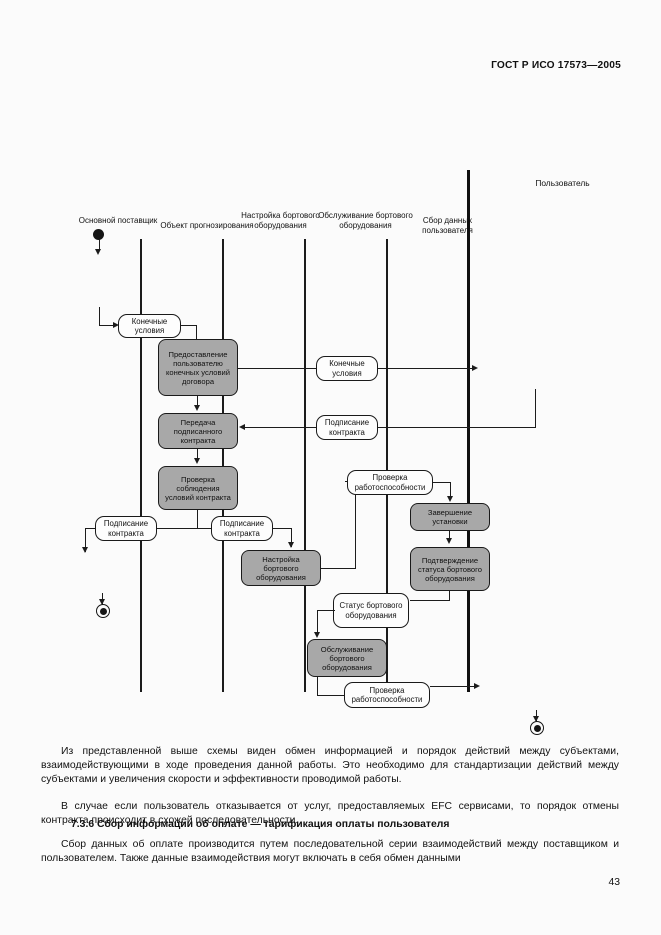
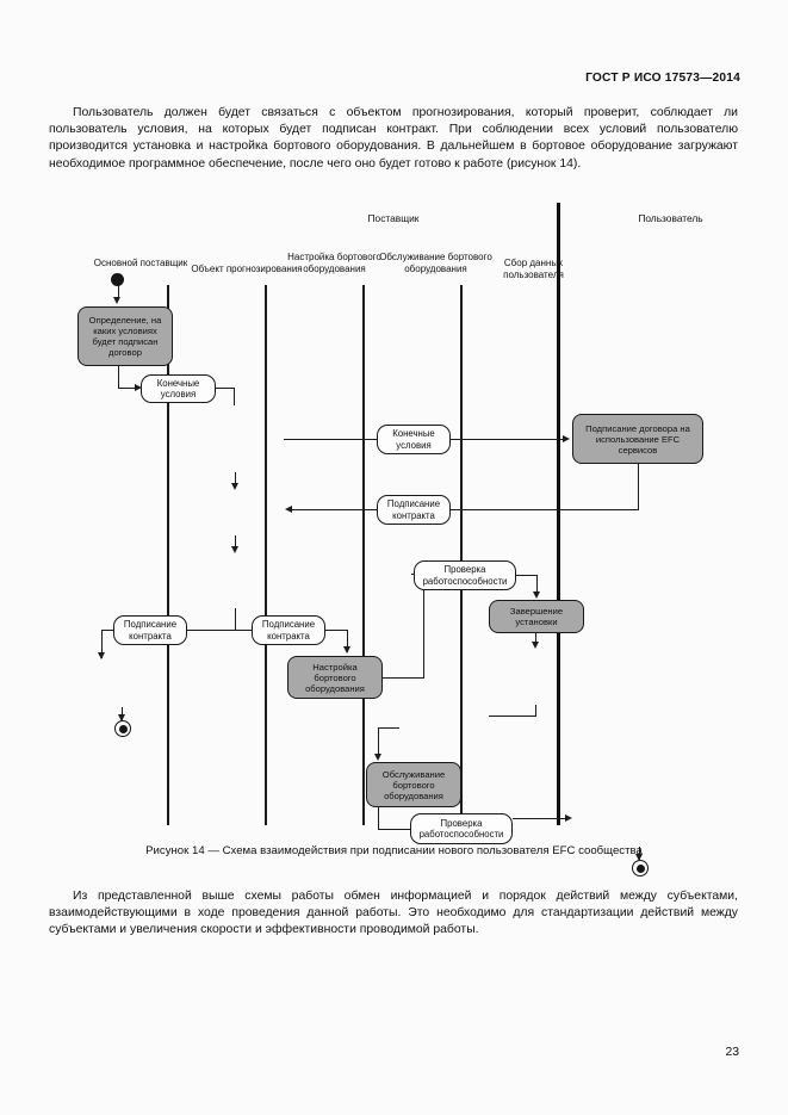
- ГОСТ Р ИСО 17573—2005
+ ГОСТ Р ИСО 17573—2014
+ Пользователь должен будет связаться с объектом прогнозирования, который проверит, соблюдает ли пользователь условия, на которых будет подписан контракт. При соблюдении всех условий пользователю производится установка и настройка бортового оборудования. В дальнейшем в бортовое оборудование загружают необходимое программное обеспечение, после чего оно будет готово к работе (рисунок 14).
+ Поставщик
  Пользователь
  Основной поставщик
  Объект прогнозирования
  Настройка бортового оборудования
  Обслуживание бортового оборудования
  Сбор данных пользоватея
+ Определение, на каких условиях будет подписан договор
  Конечные условия
- Предоставление пользователю конечных условий договора
  Конечные условия
+ Подписание договора на использование EFC сервисов
  Подписание контракта
- Передача подписанного контракта
- Проверка соблюдения условий контракта
  Подписание контракта
  Подписание контракта
  Настройка бортового оборудования
  Проверка работоспособности
  Завершение установки
- Подтверждение статуса бортового оборудования
- Статус бортового оборудования
  Обслуживание бортового оборудования
  Проверка работоспособности
+ Рисунок 14 — Схема взаимодействия при подписании нового пользователя EFC сообщества
- Из представленной выше схемы виден обмен информацией и порядок действий между субъектами, взаимодействующими в ходе проведения данной работы. Это необходимо для стандартизации действий между субъектами и увеличения скорости и эффективности проводимой работы.
+ Из представленной выше схемы работы обмен информацией и порядок действий между субъектами, взаимодействующими в ходе проведения данной работы. Это необходимо для стандартизации действий между субъектами и увеличения скорости и эффективности проводимой работы.
- В случае если пользователь отказывается от услуг, предоставляемых EFC сервисами, то порядок отмены контракта происходит в схожей последовательности.
- 7.3.6 Сбор информации об оплате — тарификация оплаты пользователя
- Сбор данных об оплате производится путем последовательной серии взаимодействий между поставщиком и пользователем. Также данные взаимодействия могут включать в себя обмен данными
- 43
+ 23
